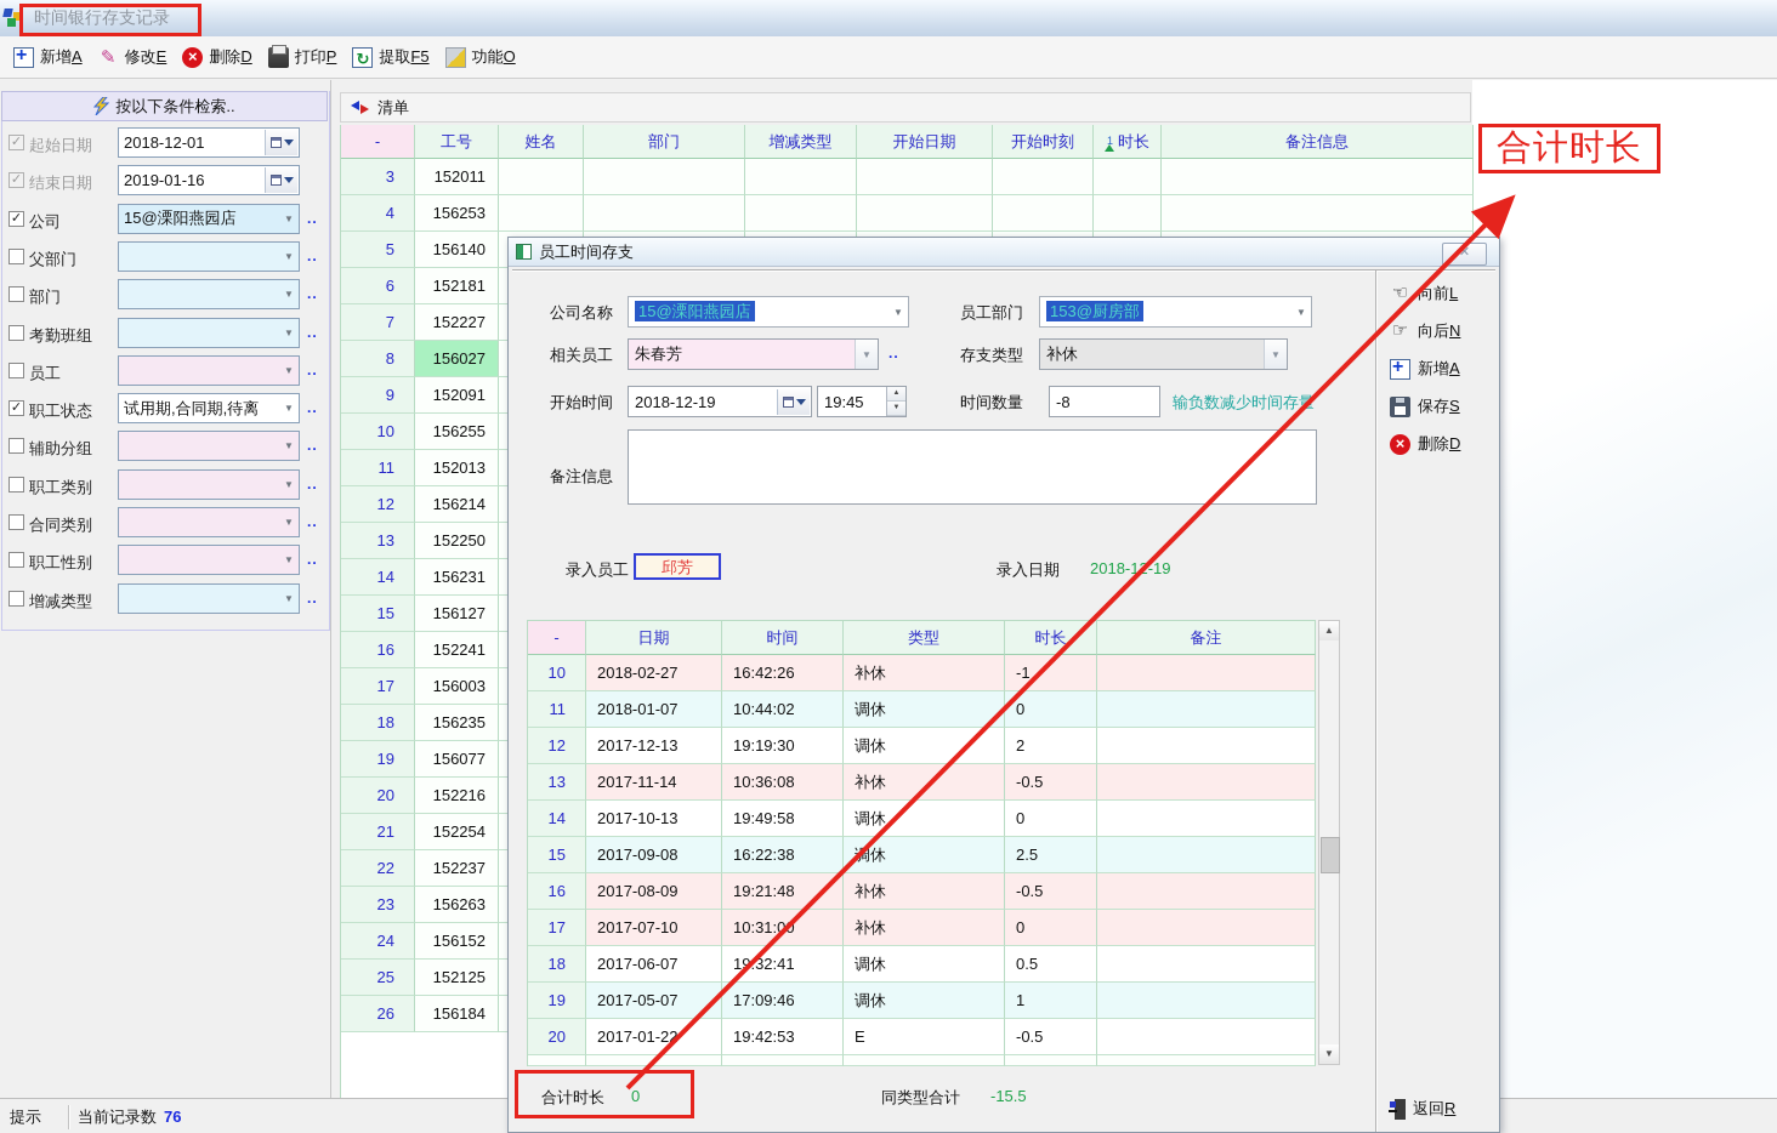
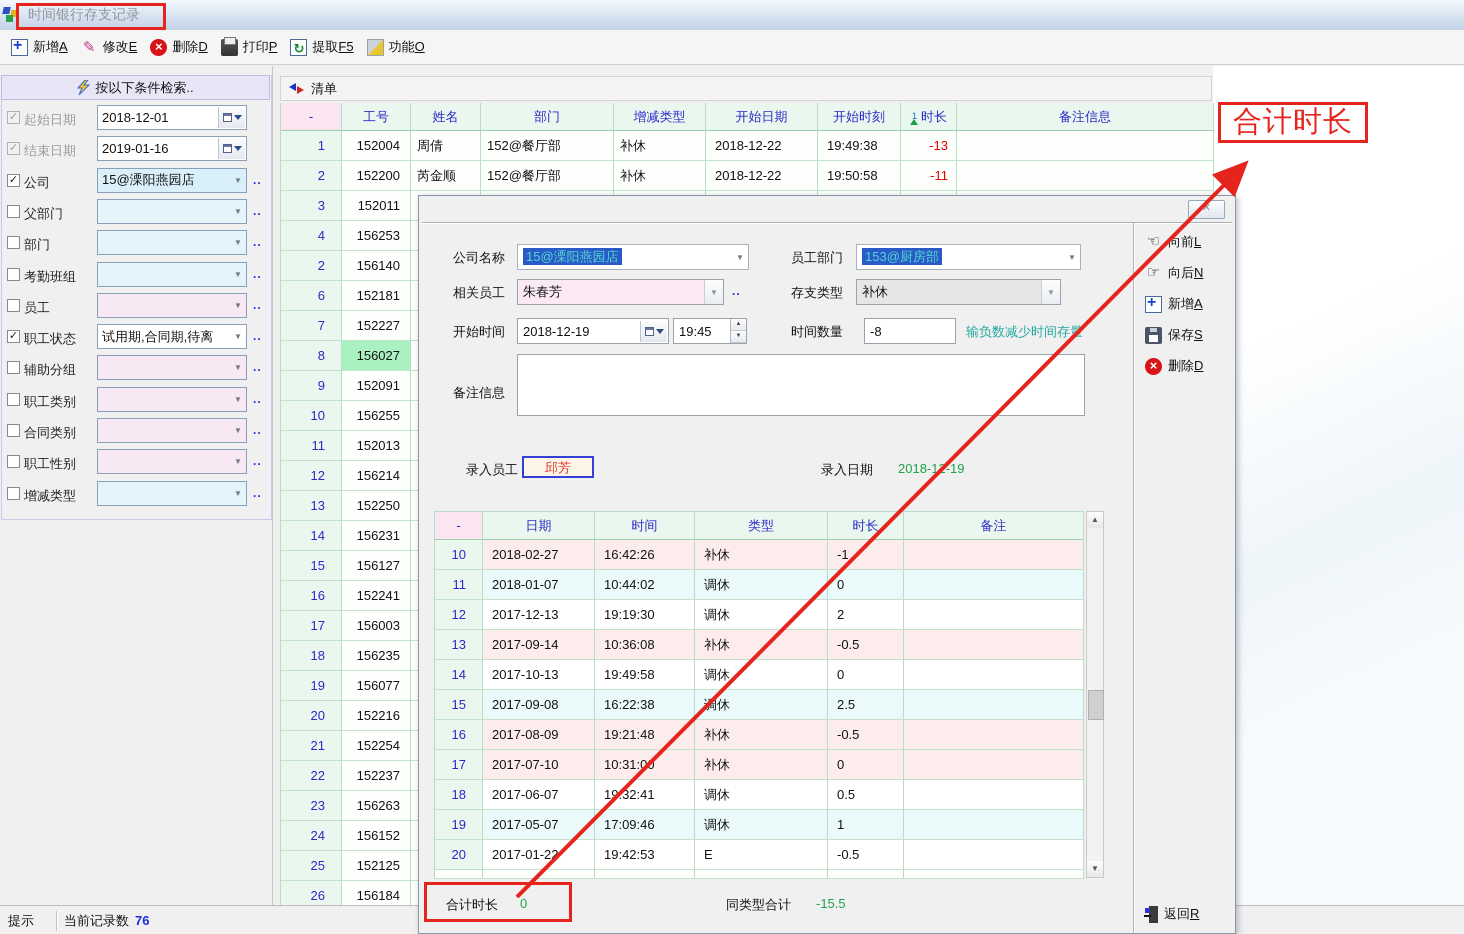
  时间银行存支记录
  新增A
  修改E
  删除D
  打印P
  提取F5
  功能O
  按以下条件检索..
  ✓
  起始日期
  2018-12-01
  ✓
  结束日期
  2019-01-16
  ✓
  公司
  15@溧阳燕园店
  ▼
  ..
  父部门
  ▼
  ..
  部门
  ▼
  ..
  考勤班组
  ▼
  ..
  员工
  ▼
  ..
  ✓
  职工状态
  试用期,合同期,待离
  ▼
  ..
  辅助分组
  ▼
  ..
  职工类别
  ▼
  ..
  合同类别
  ▼
  ..
  职工性别
  ▼
  ..
  增减类型
  ▼
  ..
  清单
  - 工号 姓名 部门 增减类型 开始日期 开始时刻
  1
  时长 备注信息
+ 1 152004 周倩 152@餐厅部 补休 2018-12-22 19:49:38 -13
+ 2 152200 芮金顺 152@餐厅部 补休 2018-12-22 19:50:58 -11
  3 152011
  4 156253
- 5 156140
+ 2 156140
  6 152181
  7 152227
  8 156027
  9 152091
  10 156255
  11 152013
  12 156214
  13 152250
  14 156231
  15 156127
  16 152241
  17 156003
  18 156235
  19 156077
  20 152216
  21 152254
  22 152237
  23 156263
  24 156152
  25 152125
  26 156184
  提示
  当前记录数 76
- 员工时间存支
  ✕
  公司名称
  15@溧阳燕园店
  ▼
  员工部门
  153@厨房部
  ▼
  相关员工
  朱春芳
  ▼
  ..
  存支类型
  补休
  ▼
  开始时间
  2018-12-19
  19:45
  时间数量
  -8
  输负数减少时间存
  备注信息
  录入员工
  邱芳
  录入日期
  2018-1-19
  - 日期 时间 类型 时长 备注
  10 2018-02-27 16:42:26 补休 -1
  11 2018-01-07 10:44:02 调休 0
  12 2017-12-13 19:19:30 调休 2
- 13 2017-11-14 10:36:08 补休 -0.5
+ 13 2017-09-14 10:36:08 补休 -0.5
  14 2017-10-13 19:49:58 调休 0
  15 2017-09-08 16:22:38 休 2.5
  16 2017-08-09 19:21:48 补休 -0.5
  17 2017-07-10 10:31:0 补休 0
  18 2017-06-07 1932:41 调休 0.5
  19 2017-05-07 17:09:46 调休 1
  20 2017-01-22 19:42:53 E -0.5
  ▲
  ▼
  合计时长
  0
  同类型合计
  -15.5
  ☜
  向前L
  ☞
  向后N
  新增A
  保存S
  删除D
  返回R
  合计时长
